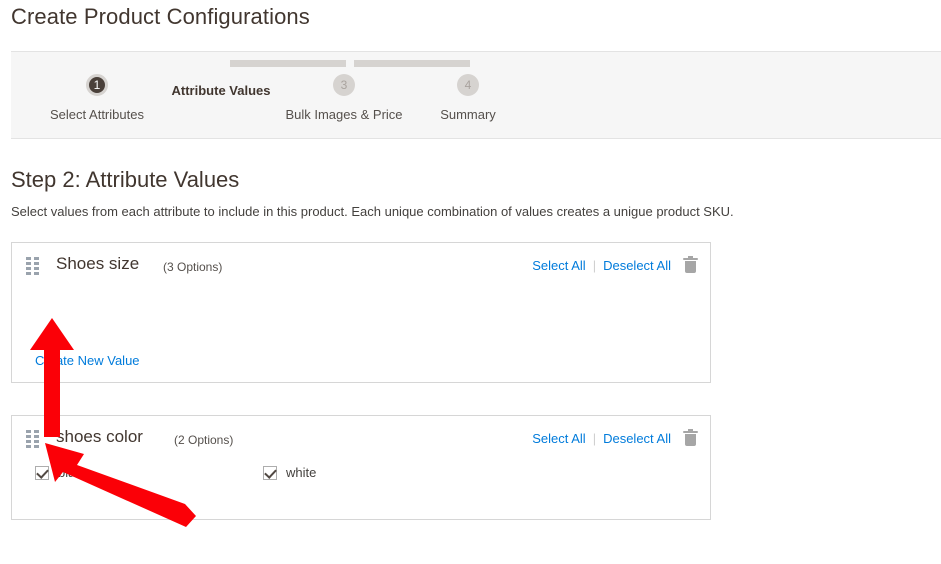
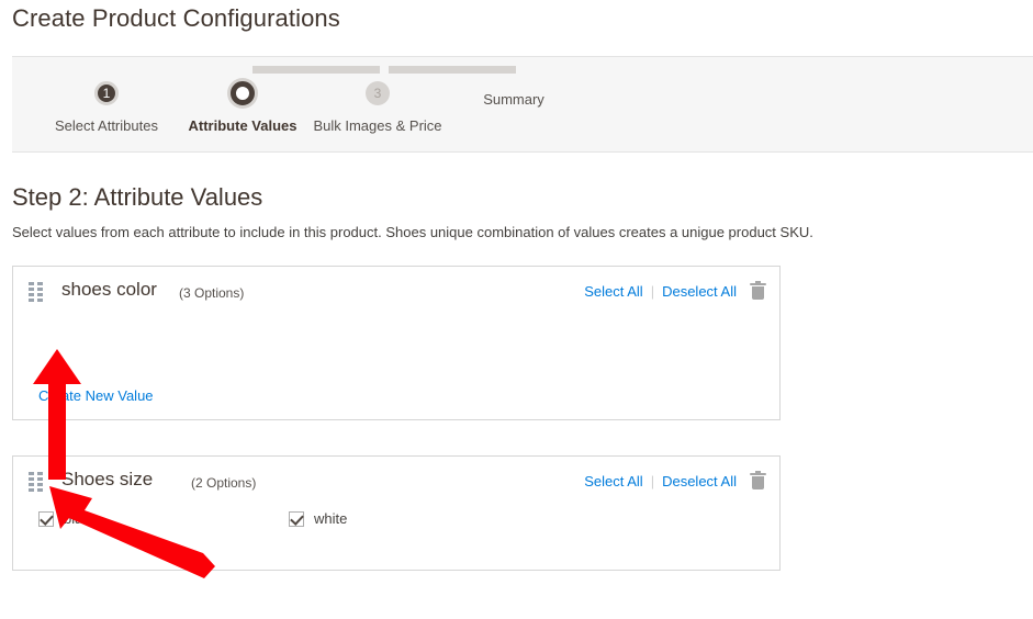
  Create Product Configurations
  1
  Select Attributes
+ 2
  Attribute Values
  3
  Bulk Images & Price
- 4
  Summary
  Step 2: Attribute Values
- Select values from each attribute to include in this product. Each unique combination of values creates a unigue product SKU.
+ Select values from each attribute to include in this product. Shoes unique combination of values creates a unigue product SKU.
- Shoes size
+ shoes color
  (3 Options)
  Select All
  |
  Deselect All
  Cte New Value
- shoes color
+ Shoes size
  (2 Options)
  Select All
  |
  Deselect All
  white
